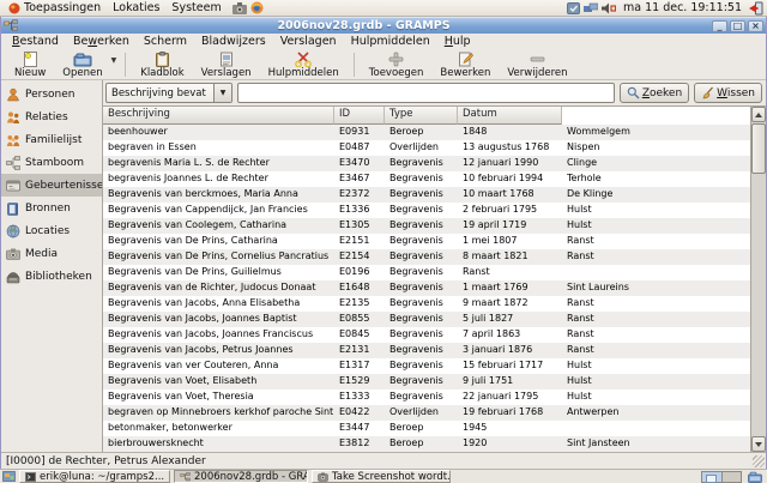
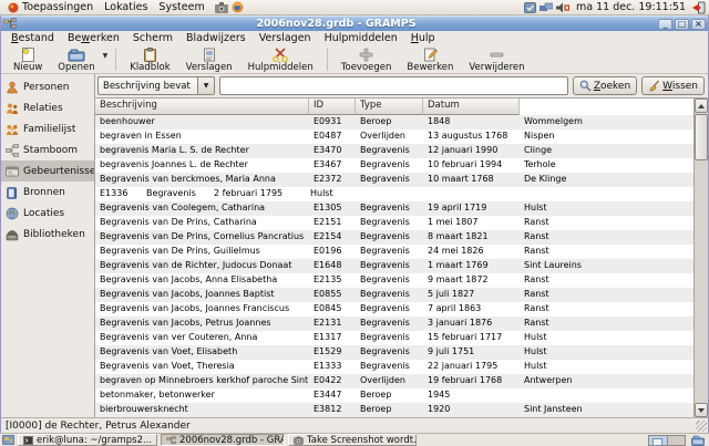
  Toepassingen
  Lokaties
  Systeem
  ma 11 dec. 19:11:51
  2006nov28.grdb - GRAMPS
  _
  □
  ×
  B
  estand
  Be
  w
  erken
  Scherm
  Bladwijzers
  Verslagen
  Hulpmiddelen
  H
  ulp
  Nieuw
  Openen
  Kladblok
  Verslagen
  Hulpmiddelen
  Toevoegen
  Bewerken
  Verwijderen
  Personen
  Relaties
  Familielijst
  Stamboom
  Gebeurtenisse
  Bronnen
  Locaties
- Media
  Bibliotheken
  Beschrijving bevat
  Zoeken
  Wissen
  Beschrijving
  ID
  Type
  Datum
  beenhouwer
  E0931
  Beroep
  1848
  Wommelgem
  begraven in Essen
  E0487
  Overlijden
  13 augustus 1768
  Nispen
  begravenis Maria L. S. de Rechter
  E3470
  Begravenis
  12 januari 1990
  Clinge
  begravenis Joannes L. de Rechter
  E3467
  Begravenis
  10 februari 1994
  Terhole
  Begravenis van berckmoes, Maria Anna
  E2372
  Begravenis
  10 maart 1768
  De Klinge
- Begravenis van Cappendijck, Jan Francies
  E1336
  Begravenis
  2 februari 1795
  Hulst
  Begravenis van Coolegem, Catharina
  E1305
  Begravenis
  19 april 1719
  Hulst
  Begravenis van De Prins, Catharina
  E2151
  Begravenis
  1 mei 1807
  Ranst
  Begravenis van De Prins, Cornelius Pancratius
  E2154
  Begravenis
  8 maart 1821
  Ranst
  Begravenis van De Prins, Guilielmus
  E0196
  Begravenis
+ 24 mei 1826
  Ranst
  Begravenis van de Richter, Judocus Donaat
  E1648
  Begravenis
  1 maart 1769
  Sint Laureins
  Begravenis van Jacobs, Anna Elisabetha
  E2135
  Begravenis
  9 maart 1872
  Ranst
  Begravenis van Jacobs, Joannes Baptist
  E0855
  Begravenis
  5 juli 1827
  Ranst
  Begravenis van Jacobs, Joannes Franciscus
  E0845
  Begravenis
  7 april 1863
  Ranst
  Begravenis van Jacobs, Petrus Joannes
  E2131
  Begravenis
  3 januari 1876
  Ranst
  Begravenis van ver Couteren, Anna
  E1317
  Begravenis
  15 februari 1717
  Hulst
  Begravenis van Voet, Elisabeth
  E1529
  Begravenis
  9 juli 1751
  Hulst
  Begravenis van Voet, Theresia
  E1333
  Begravenis
  22 januari 1795
  Hulst
  begraven op Minnebroers kerkhof paroche Sint
  E0422
  Overlijden
  19 februari 1768
  Antwerpen
  betonmaker, betonwerker
  E3447
  Beroep
  1945
  bierbrouwersknecht
  E3812
  Beroep
  1920
  Sint Jansteen
  [I0000] de Rechter, Petrus Alexander
  erik@luna: ~/gramps2...
  2006nov28.grdb - GRA
  Take Screenshot wordt.
